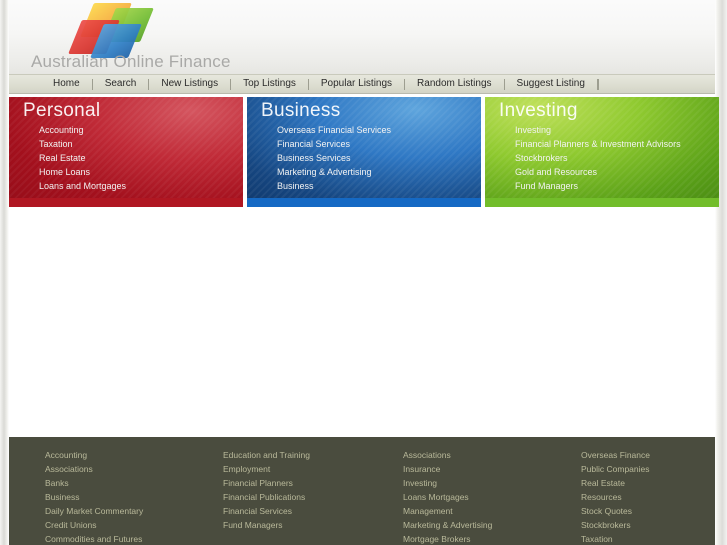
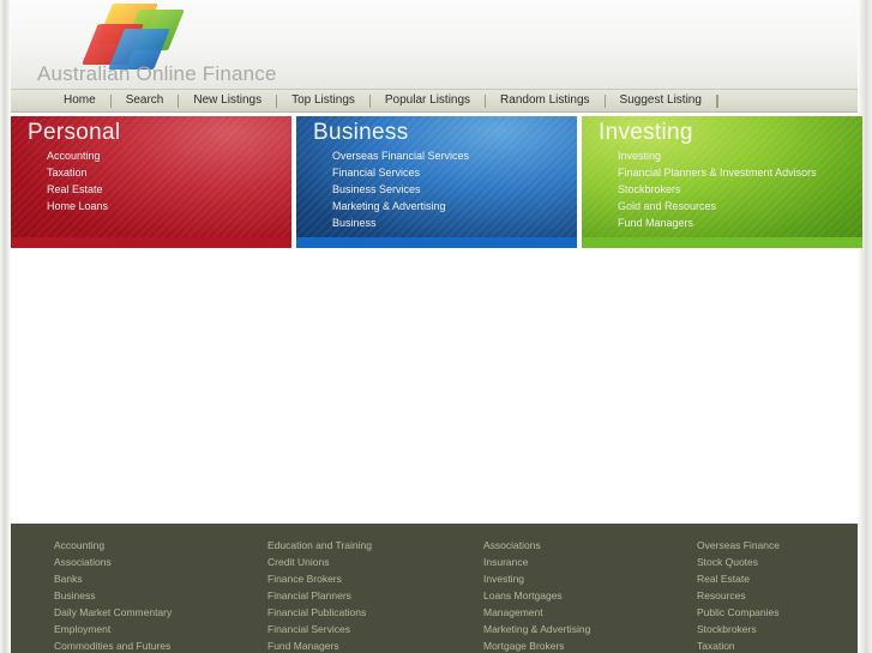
  Australian Online Finance
  Home
  Search
  New Listings
  Top Listings
  Popular Listings
  Random Listings
  Suggest Listing
  Personal
  Accounting
  Taxation
  Real Estate
  Home Loans
- Loans and Mortgages
  Business
  Overseas Financial Services
  Financial Services
  Business Services
  Marketing & Advertising
  Business
  Investing
  Investing
  Financial Planners & Investment Advisors
  Stockbrokers
  Gold and Resources
  Fund Managers
  Accounting
  Associations
  Banks
  Business
  Daily Market Commentary
- Credit Unions
+ Employment
  Commodities and Futures
  Education and Training
- Employment
+ Credit Unions
+ Finance Brokers
  Financial Planners
  Financial Publications
  Financial Services
  Fund Managers
  Associations
  Insurance
  Investing
  Loans Mortgages
  Management
  Marketing & Advertising
  Mortgage Brokers
  Overseas Finance
- Public Companies
+ Stock Quotes
  Real Estate
  Resources
- Stock Quotes
+ Public Companies
  Stockbrokers
  Taxation
